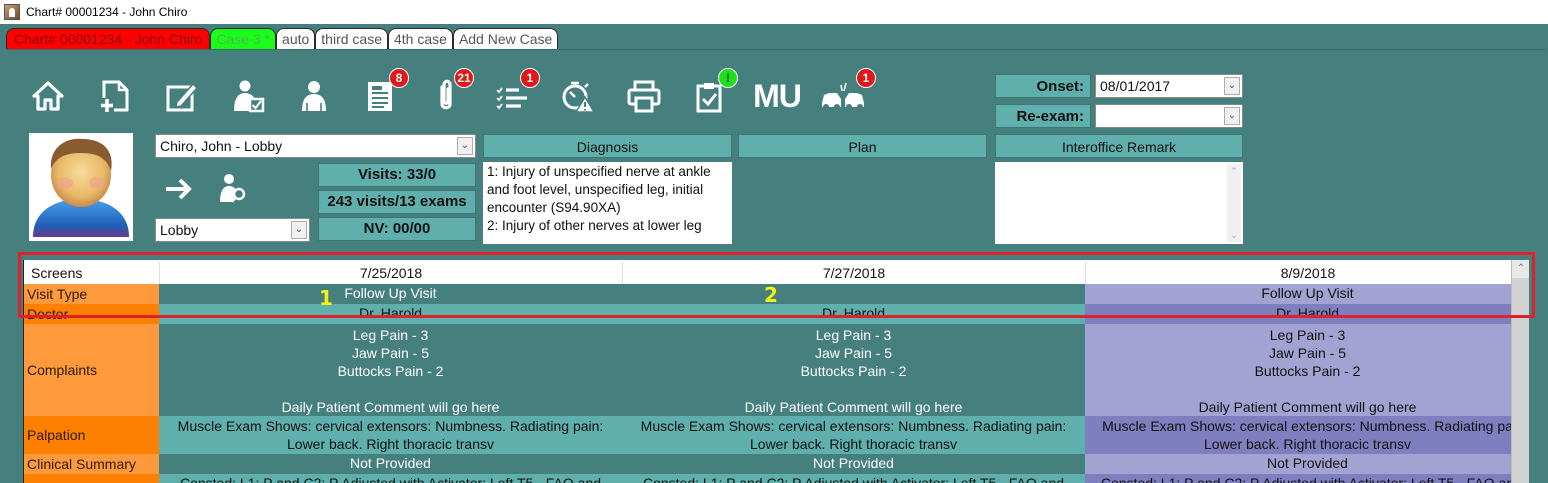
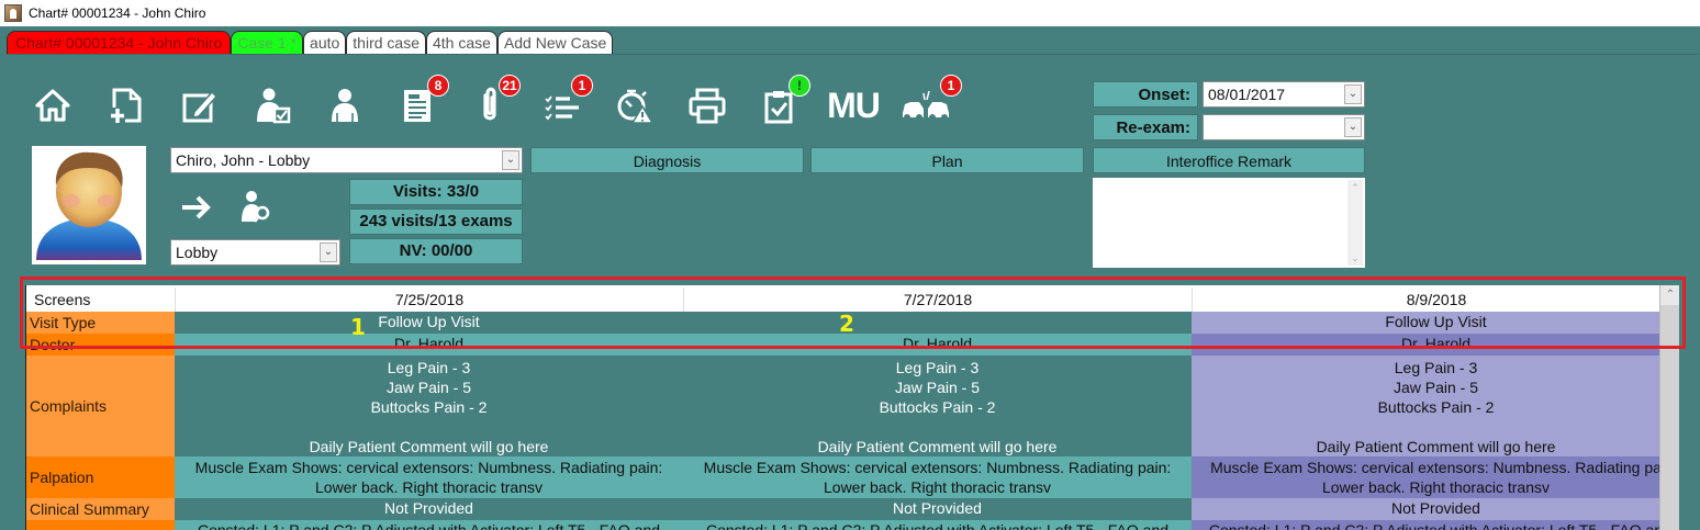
  Chart# 00001234 - John Chiro
  Chart# 00001234 - John Chiro
- Case 3 *
+ Case 1 *
  auto
  third case
  4th case
  Add New Case
  8
  21
  1
  !
  MU
  1
  Onset:
  08/01/2017
  ⌄
  Re-exam:
  ⌄
  Chiro, John - Lobby
  ⌄
  Lobby
  ⌄
  Visits: 33/0
  243 visits/13 exams
  NV: 00/00
  Diagnosis
- 1: Injury of unspecified nerve at ankle
- and foot level, unspecified leg, initial
- encounter (S94.90XA)
- 2: Injury of other nerves at lower leg
  Plan
  Interoffice Remark
  ⌃
  ⌄
  Screens
  7/25/2018
  7/27/2018
  8/9/2018
  Visit Type
  Follow Up Visit
  Follow Up Visit
  Doctor
  Dr. Harold
  Dr. Harold
  Dr. Harold
  Complaints
  Leg Pain - 3
  Jaw Pain - 5
  Buttocks Pain - 2
  Daily Patient Comment will go here
  Leg Pain - 3
  Jaw Pain - 5
  Buttocks Pain - 2
  Daily Patient Comment will go here
  Leg Pain - 3
  Jaw Pain - 5
  Buttocks Pain - 2
  Daily Patient Comment will go here
  Palpation
  Muscle Exam Shows: cervical extensors: Numbness. Radiating pain:
  Lower back. Right thoracic transv
  Muscle Exam Shows: cervical extensors: Numbness. Radiating pain:
  Lower back. Right thoracic transv
  Muscle Exam Shows: cervical extensors: Numbness. Radiating pa
  Lower back. Right thoracic transv
  Clinical Summary
  Not Provided
  Not Provided
  Not Provided
  ⌃
  1
  2
